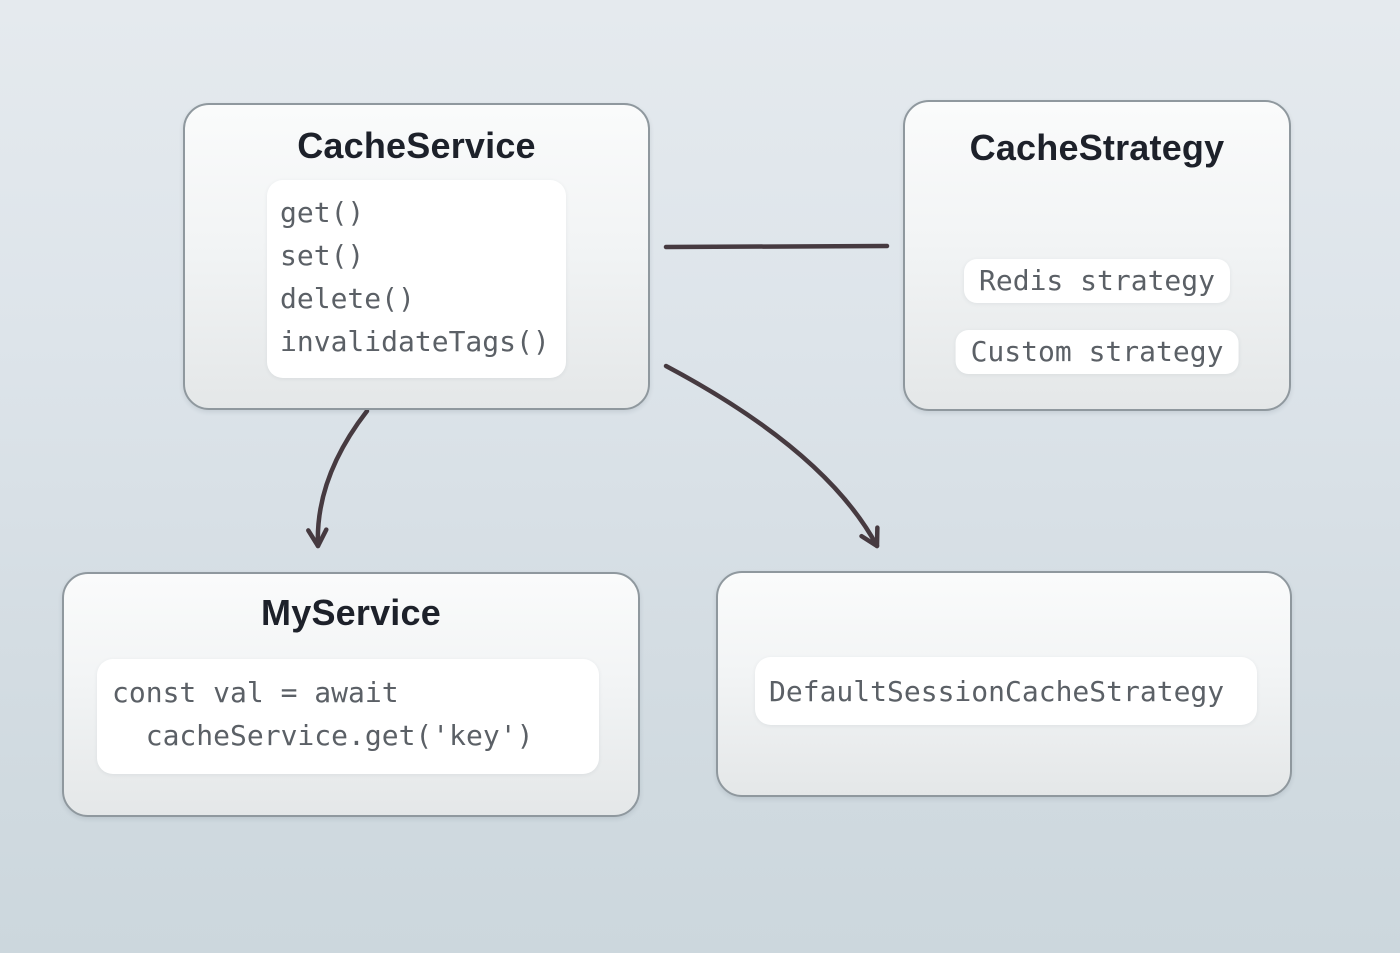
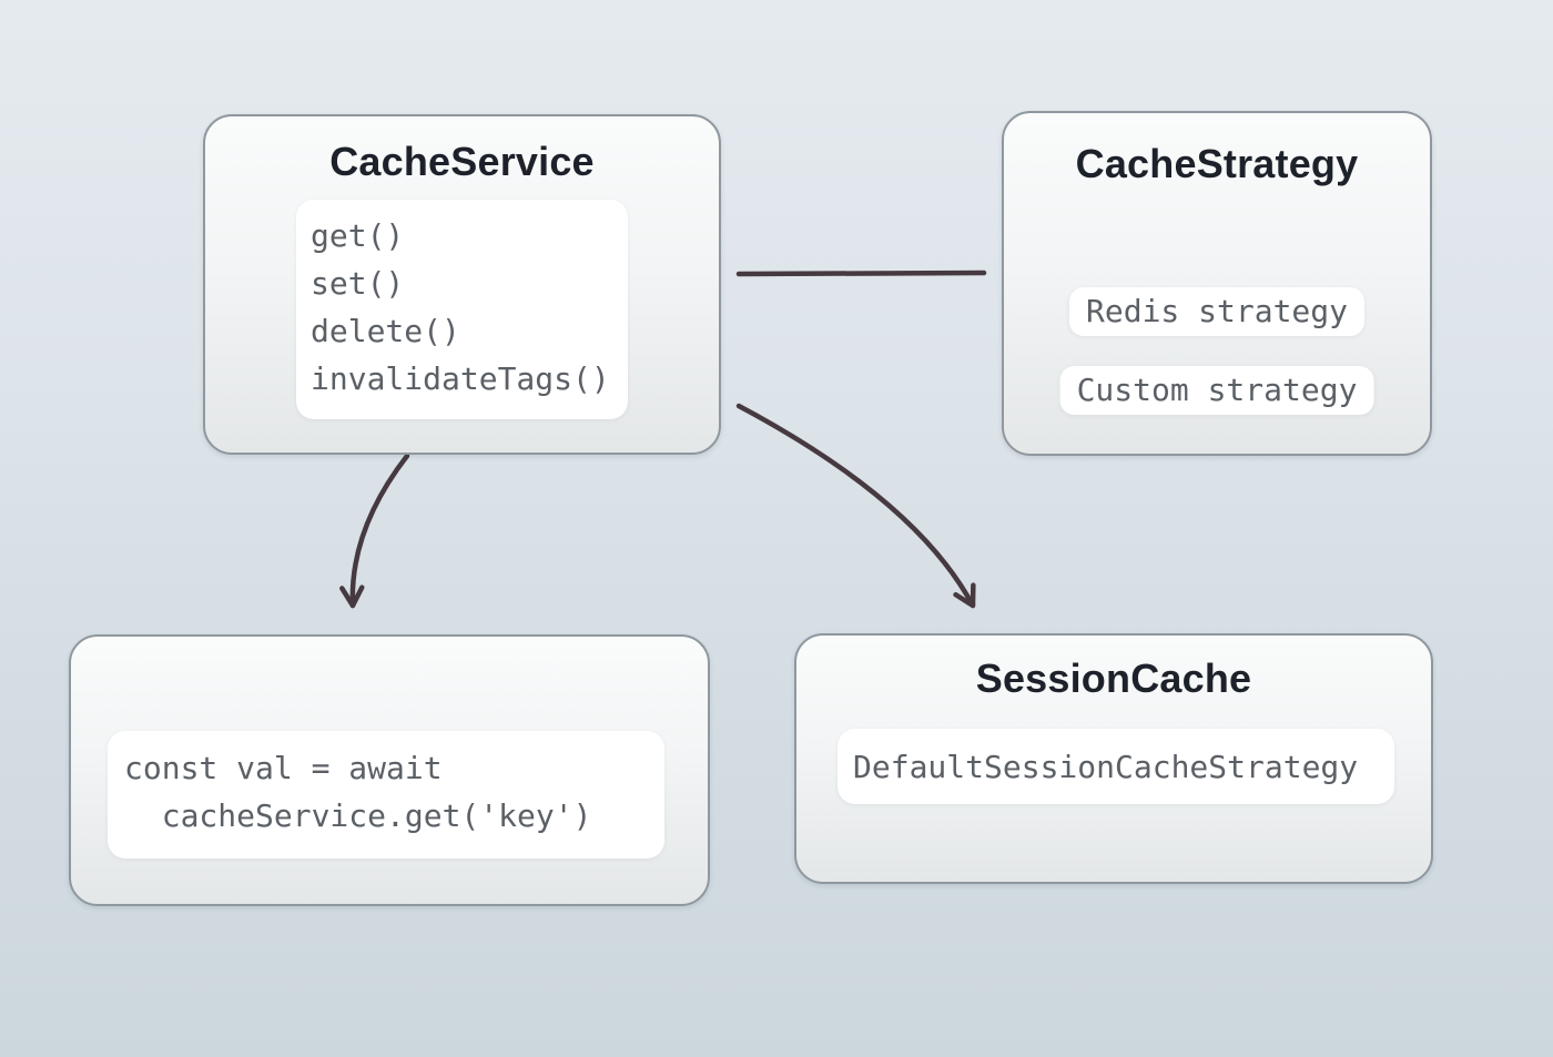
  CacheService
  get()
  set()
  delete()
  invalidateTags()
  CacheStrategy
  Redis strategy
  Custom strategy
- MyService
  const val = await
  cacheService.get('key')
+ SessionCache
  DefaultSessionCacheStrategy
